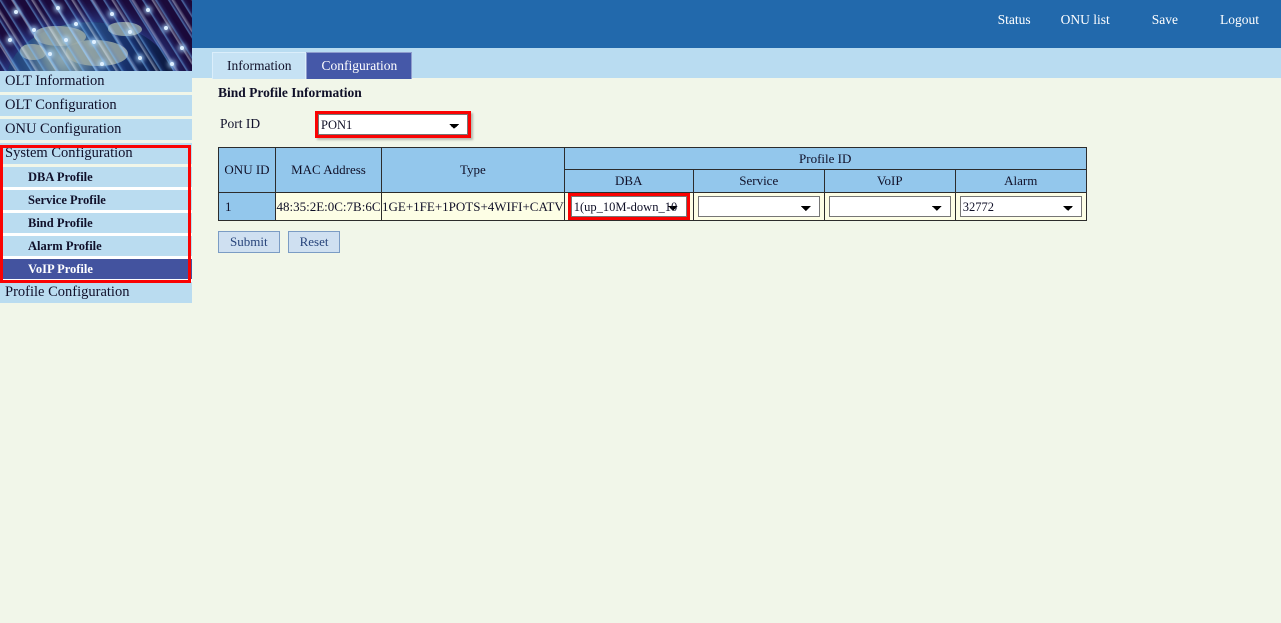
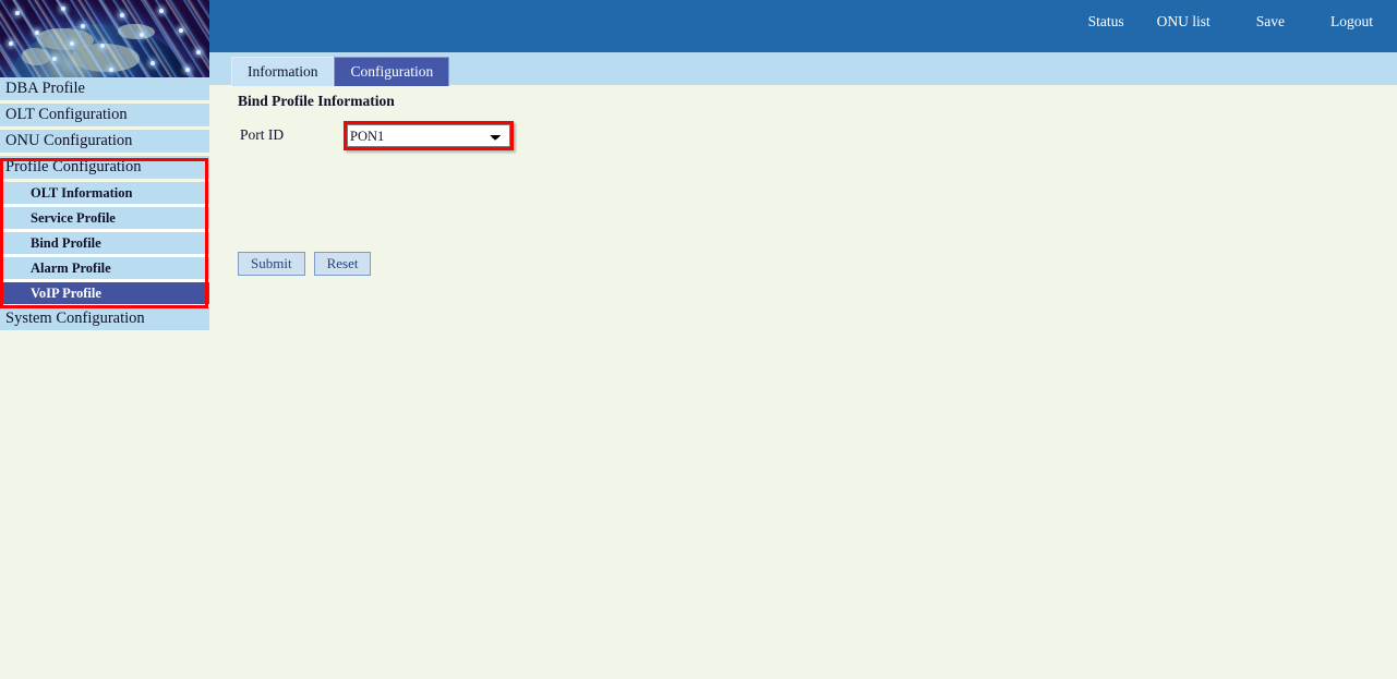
  Status
  ONU list
  Save
  Logout
  Information
  Configuration
- OLT Information
+ DBA Profile
  OLT Configuration
  ONU Configuration
- System Configuration
+ Profile Configuration
- DBA Profile
+ OLT Information
  Service Profile
  Bind Profile
  Alarm Profile
  VoIP Profile
- Profile Configuration
+ System Configuration
  Bind Profile Information
  Port ID
  PON1
- ONU ID	MAC Address	Type	Profile ID
- DBA	Service	VoIP	Alarm
- 1	48:35:2E:0C:7B:6C	1GE+1FE+1POTS+4WIFI+CATV	1(up_10M-down_10			32772
  Submit
  Reset
